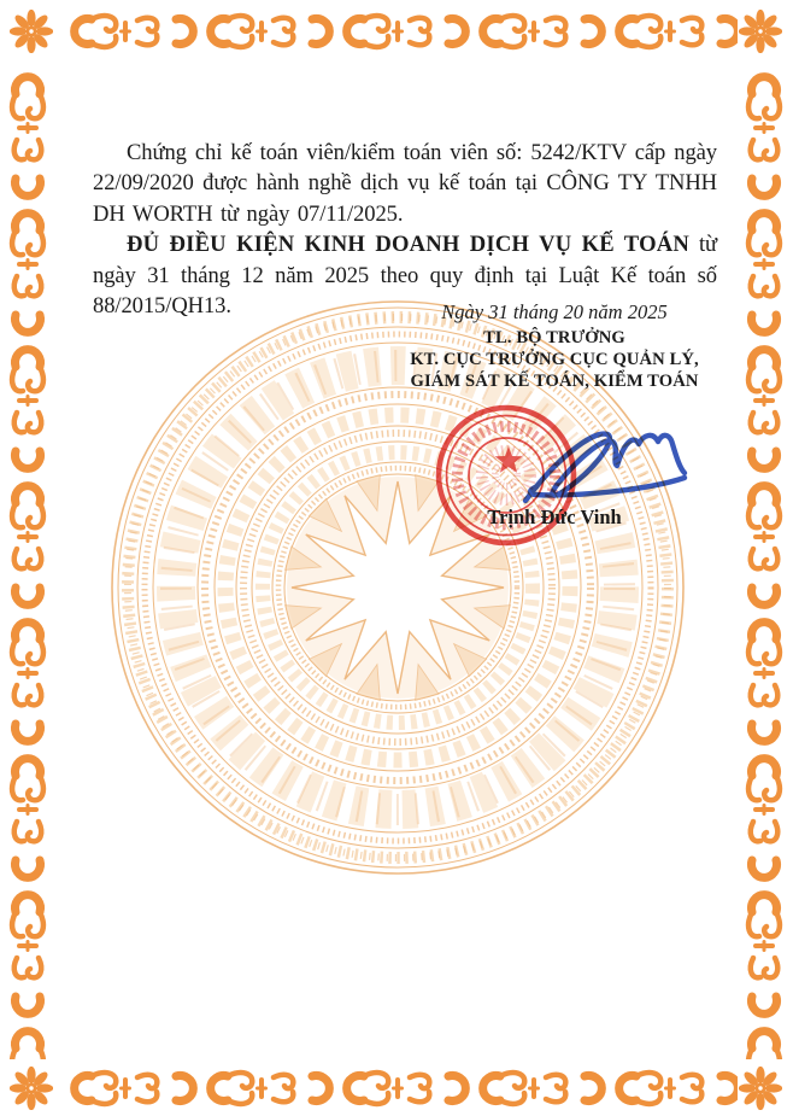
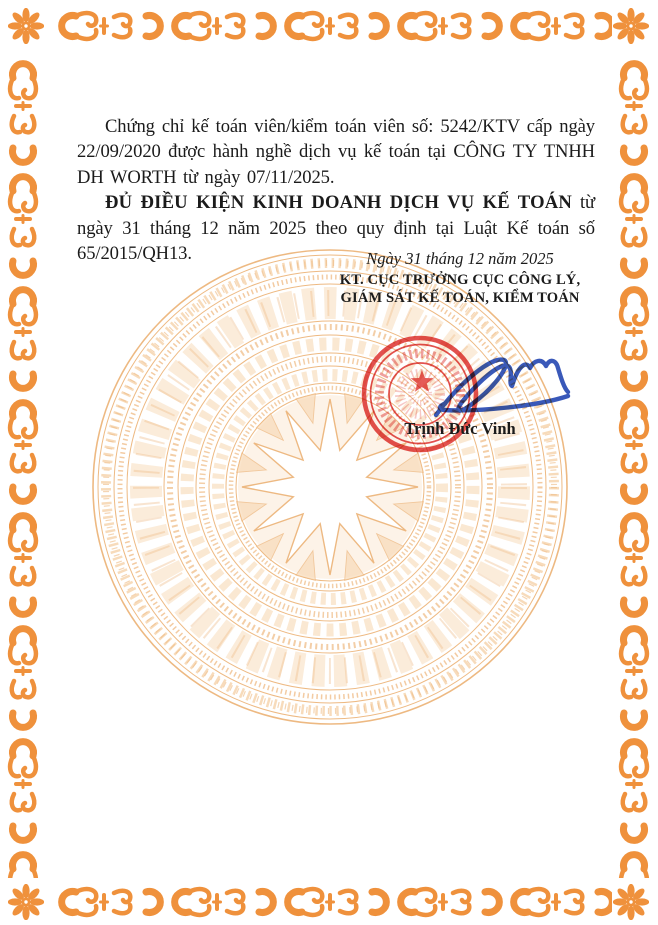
  Chứng chỉ kế toán viên/kiểm toán viên số: 5242/KTV cấp ngày 22/09/2020 được hành nghề dịch vụ kế toán tại CÔNG TY TNHH DH WORTH từ ngày 07/11/2025.
- ĐỦ ĐIỀU KIỆN KINH DOANH DỊCH VỤ KẾ TOÁN từ ngày 31 tháng 12 năm 2025 theo quy định tại Luật Kế toán số 88/2015/QH13.
+ ĐỦ ĐIỀU KIỆN KINH DOANH DỊCH VỤ KẾ TOÁN từ ngày 31 tháng 12 năm 2025 theo quy định tại Luật Kế toán số 65/2015/QH13.
- Ngày 31 tháng 20 năm 2025
+ Ngày 31 tháng 12 năm 2025
- TL. BỘ TRƯỞNG
- KT. CỤC TRƯỞNG CỤC QUẢN LÝ,
+ KT. CỤC TRƯỞNG CỤC CÔNG LÝ,
  GIÁM SÁT KẾ TOÁN, KIỂM TOÁN
  Trịnh Đức Vinh
